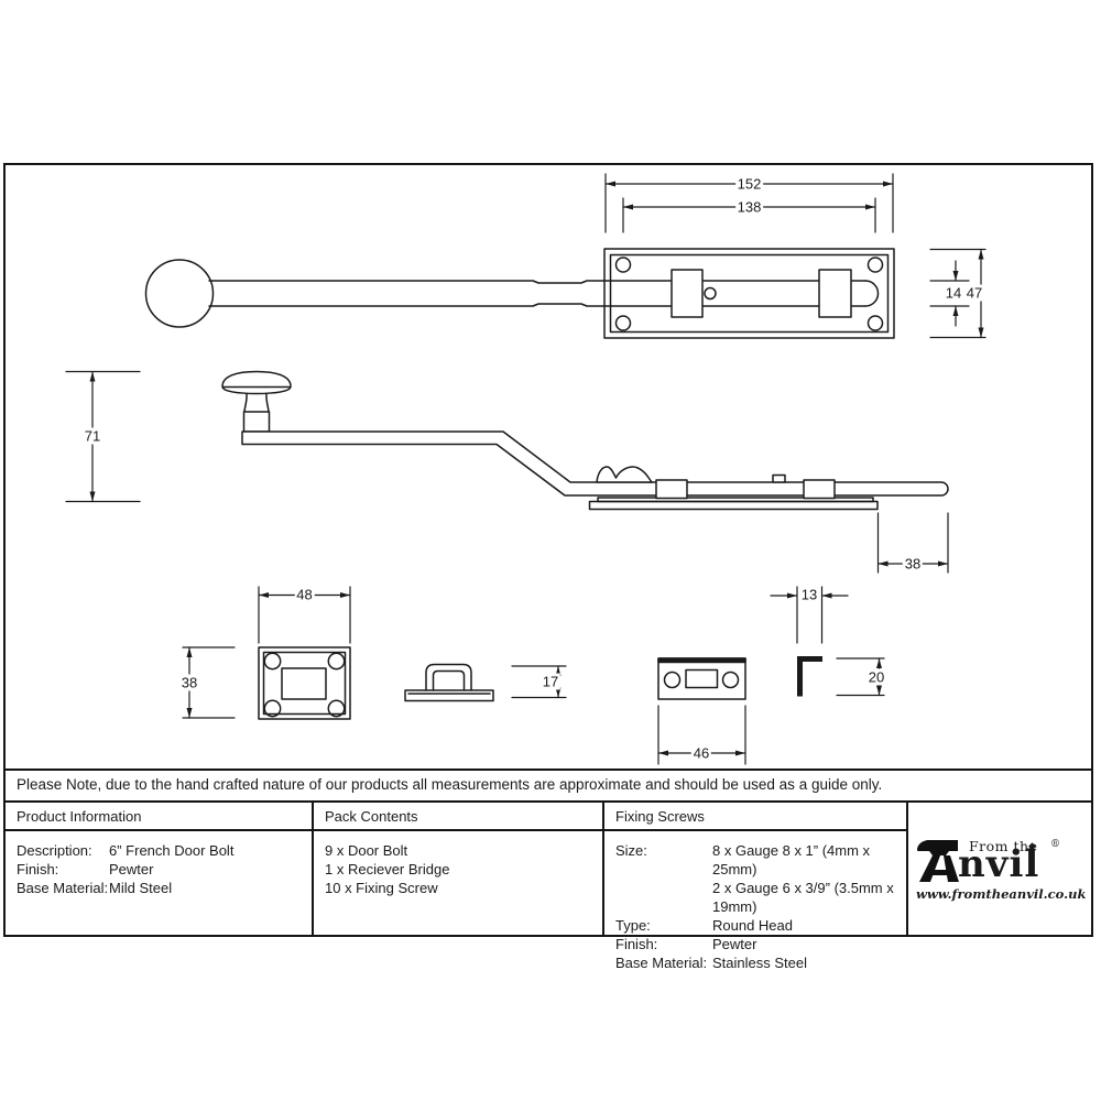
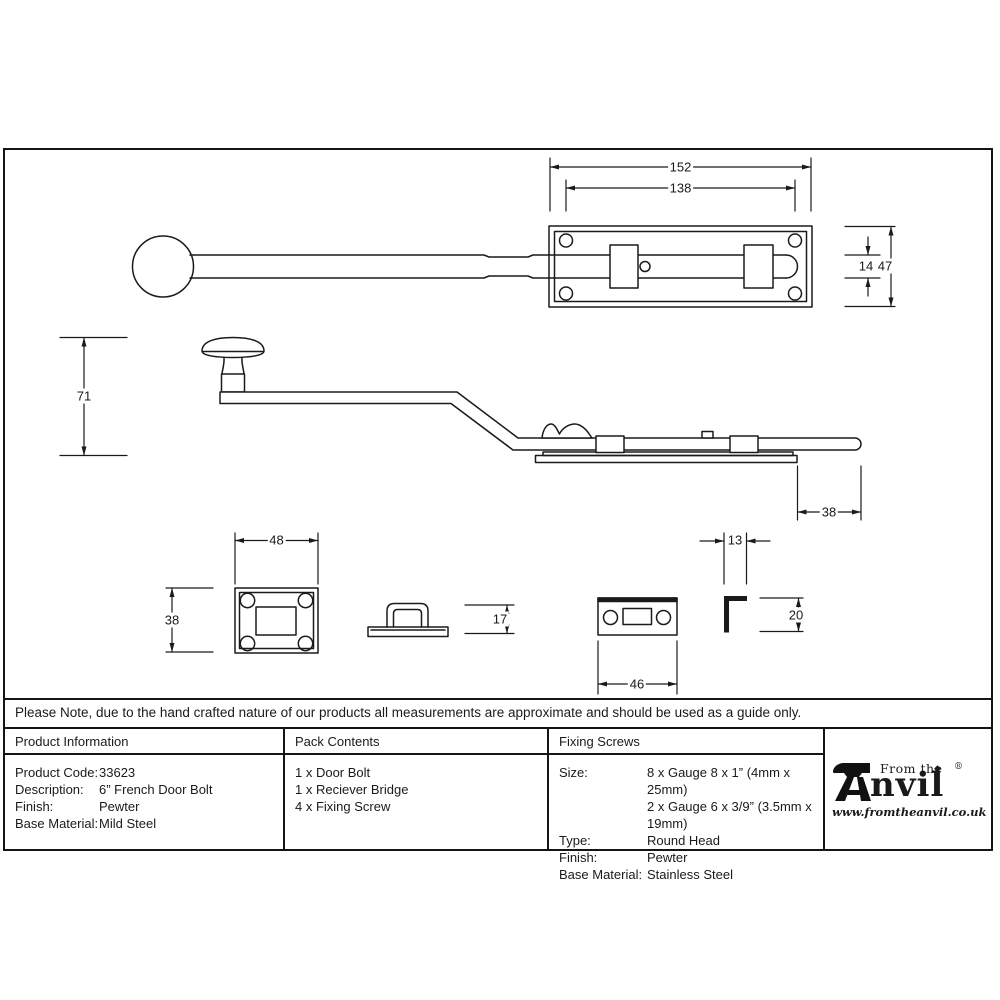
  152
  138
  14
  47
  71
  38
  48
  38
  17
  46
  13
  20
  Please Note, due to the hand crafted nature of our products all measurements are approximate and should be used as a guide only.
  Product Information
+ Product Code:
+ 33623
  Description:
  6” French Door Bolt
  Finish:
  Pewter
  Base Material:
  Mild Steel
  Pack Contents
- 9 x Door Bolt
+ 1 x Door Bolt
  1 x Reciever Bridge
- 10 x Fixing Screw
+ 4 x Fixing Screw
  Fixing Screws
  Size:
  8 x Gauge 8 x 1” (4mm x 25mm)
  2 x Gauge 6 x 3/9” (3.5mm x 19mm)
  Type:
  Round Head
  Finish:
  Pewter
  Base Material:
  Stainless Steel
  From the
  ◆
  nvil
  ®
  www.fromtheanvil.co.uk
